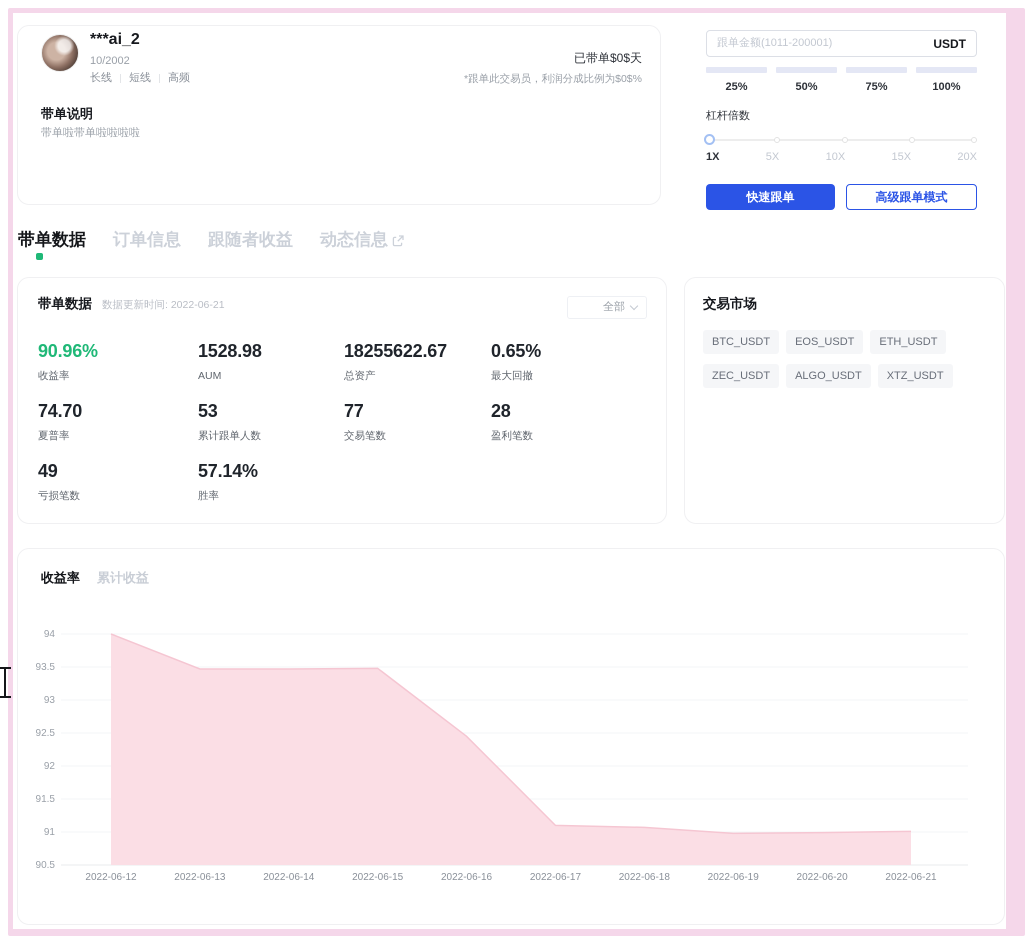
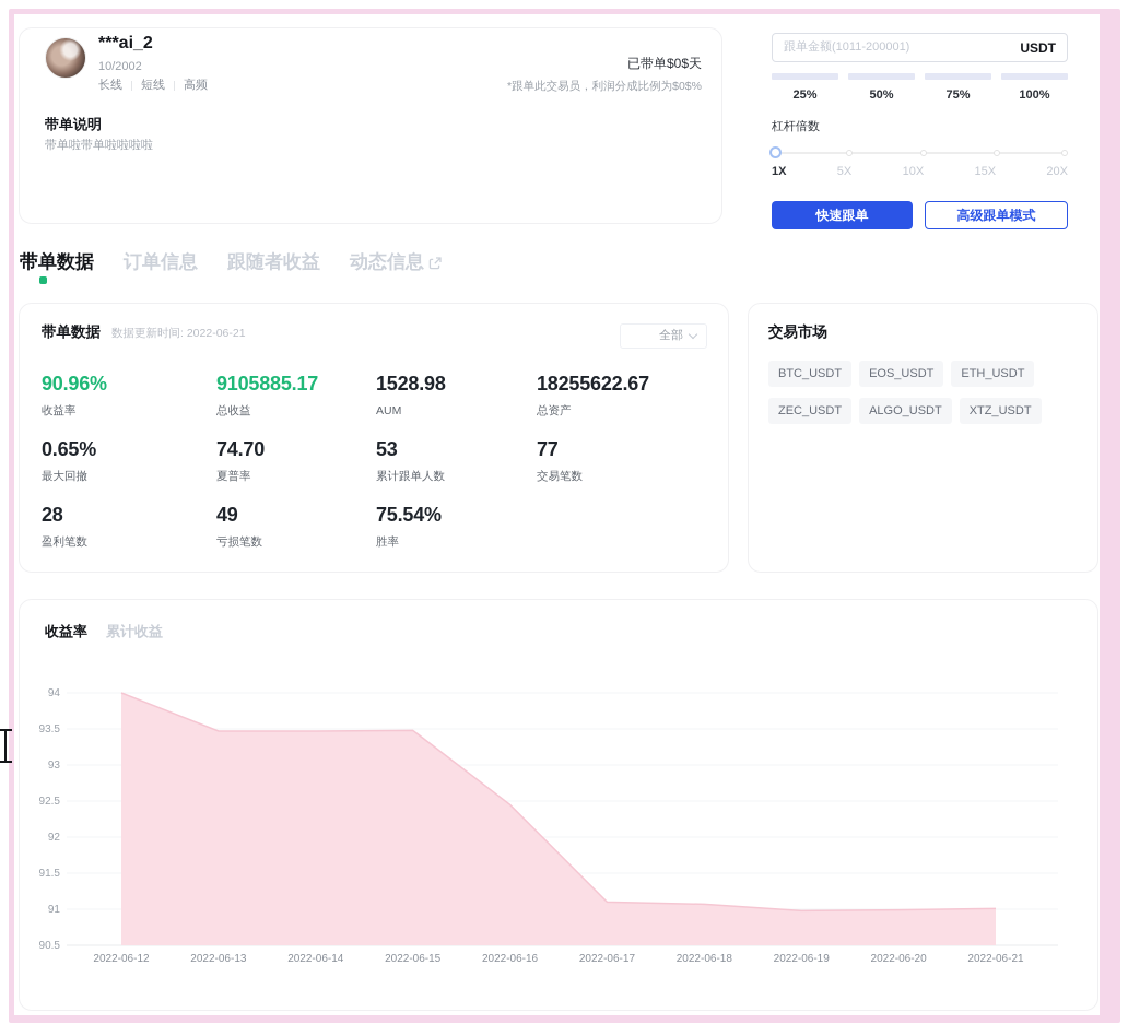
  ***ai_2
  10/2002
  长线
  短线
  高频
  已带单$0$天
  *跟单此交易员，利润分成比例为$0$%
  带单说明
  带单啦带单啦啦啦啦
  跟单金额(1011-200001)
  USDT
  25%
  50%
  75%
  100%
  杠杆倍数
  1X
  5X
  10X
  15X
  20X
  快速跟单
  高级跟单模式
  带单数据
  订单信息
  跟随者收益
  动态信息
  带单数据
  数据更新时间: 2022-06-21
  全部
  90.96%
  收益率
+ 9105885.17
+ 总收益
  1528.98
  AUM
  18255622.67
  总资产
  0.65%
  最大回撤
  74.70
  夏普率
  53
  累计跟单人数
  77
  交易笔数
  28
  盈利笔数
  49
  亏损笔数
- 57.14%
+ 75.54%
  胜率
  交易市场
  BTC_USDT
  EOS_USDT
  ETH_USDT
  ZEC_USDT
  ALGO_USDT
  XTZ_USDT
  收益率
  累计收益
  90.5
  91
  91.5
  92
  92.5
  93
  93.5
  94
  2022-06-12
  2022-06-13
  2022-06-14
  2022-06-15
  2022-06-16
  2022-06-17
  2022-06-18
  2022-06-19
  2022-06-20
  2022-06-21
